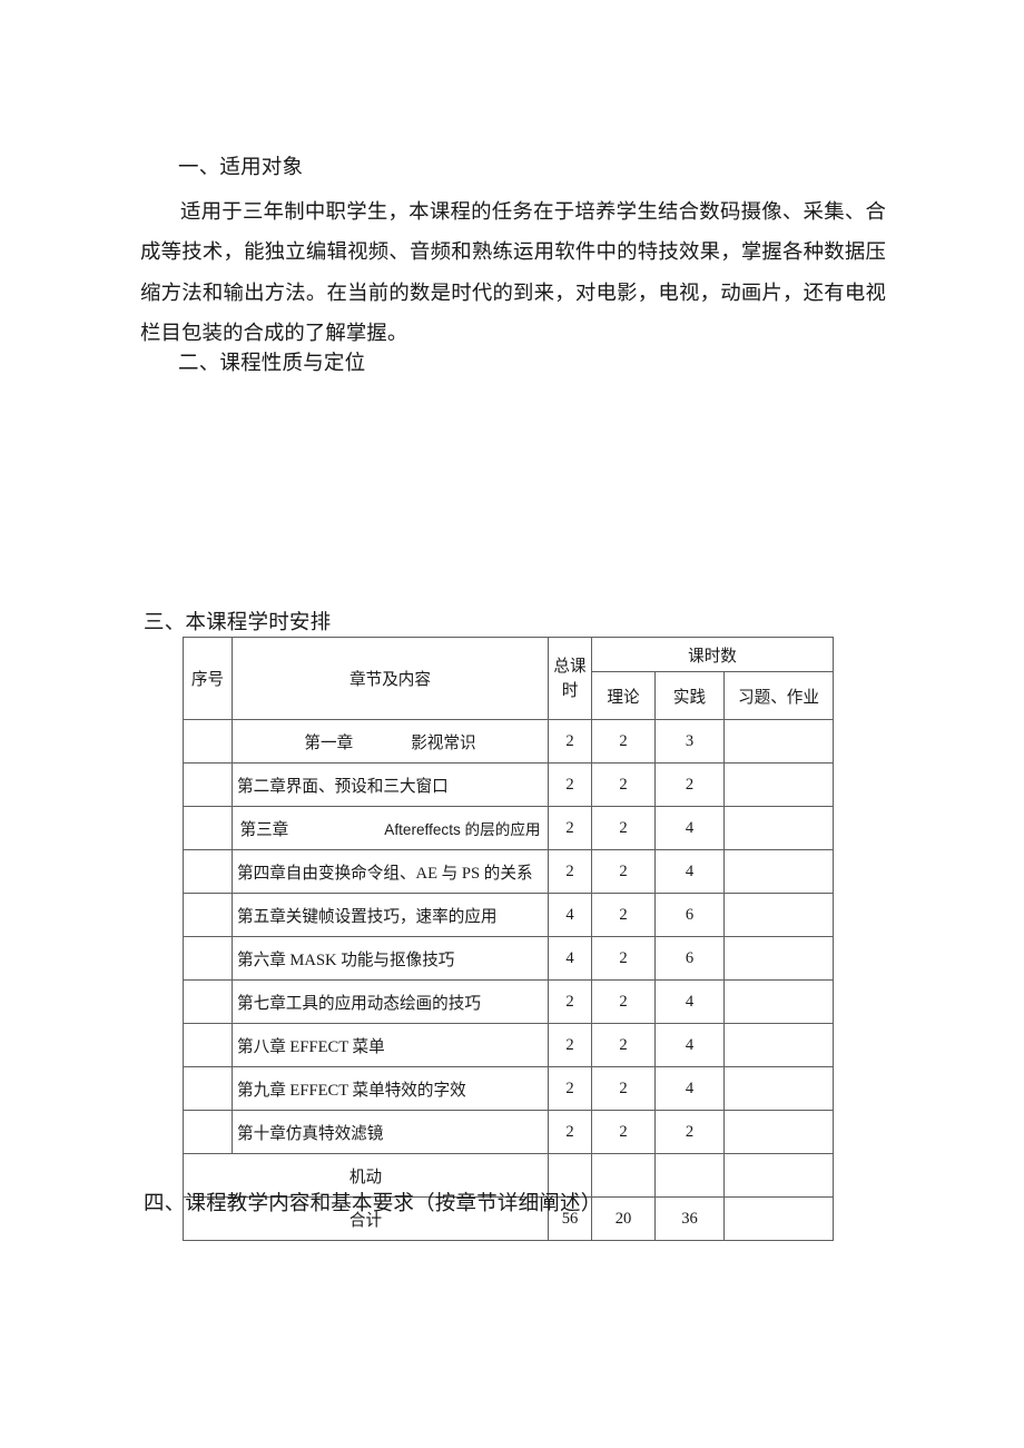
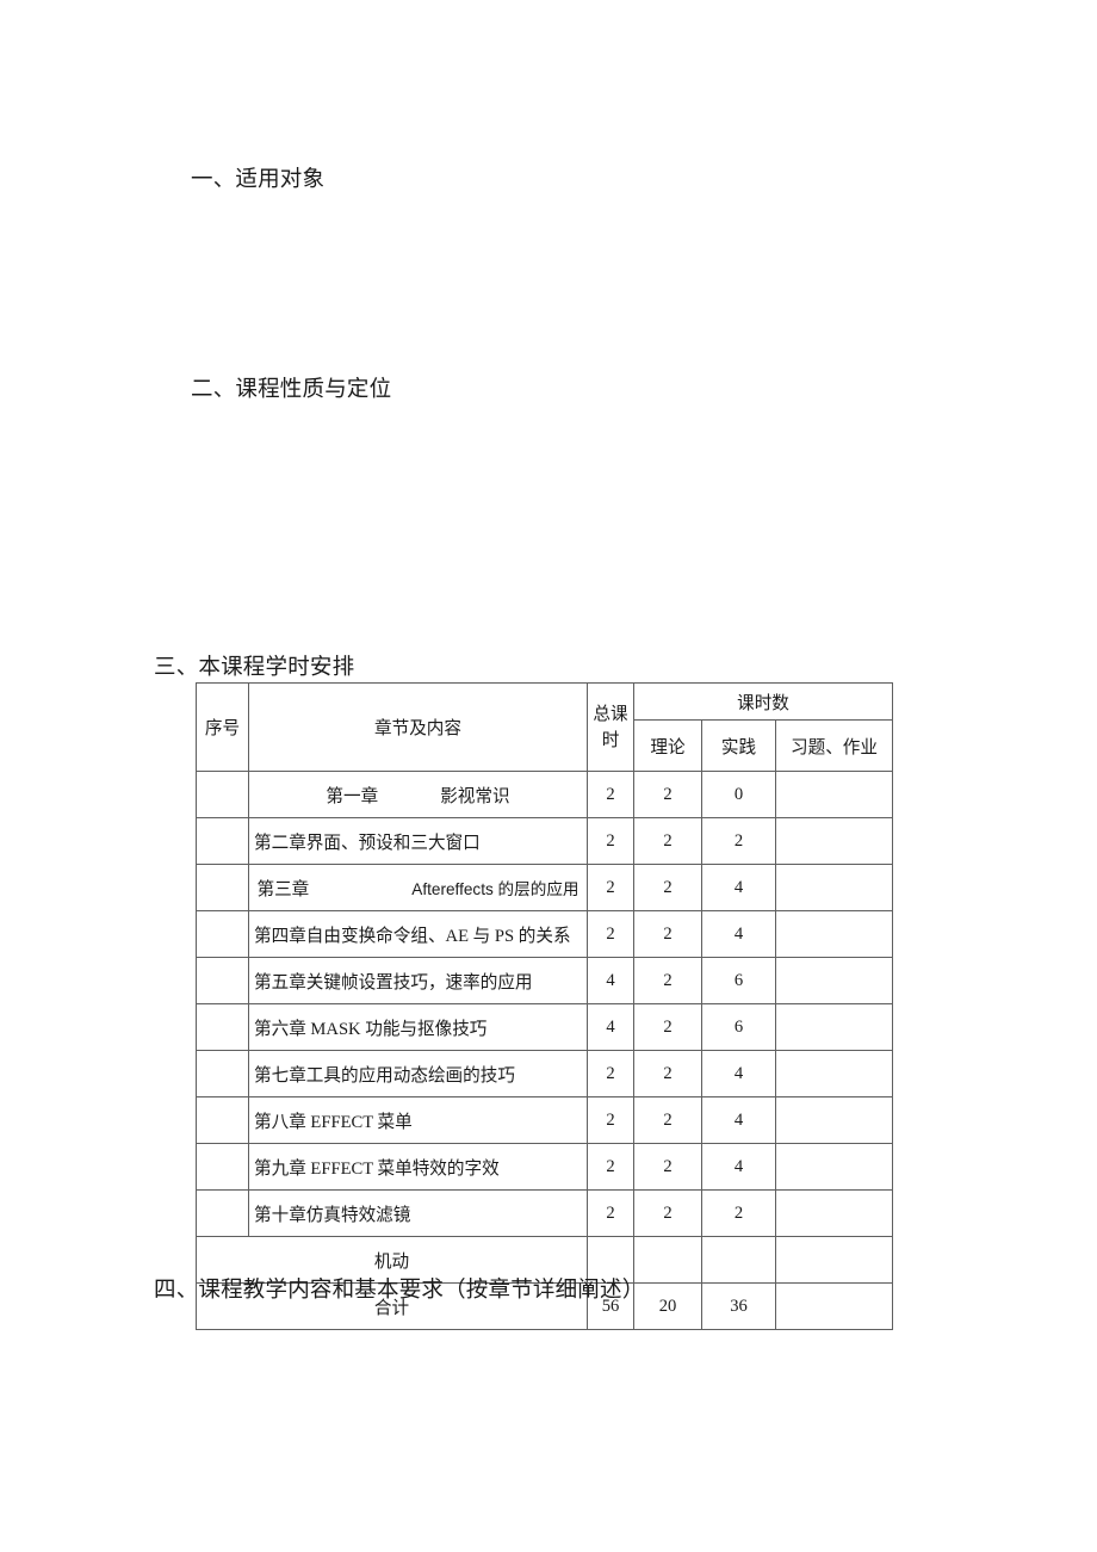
  一、适用对象
- 适用于三年制中职学生，本课程的任务在于培养学生结合数码摄像、采集、合成等技术，能独立编辑视频、音频和熟练运用软件中的特技效果，掌握各种数据压缩方法和输出方法。在当前的数是时代的到来，对电影，电视，动画片，还有电视栏目包装的合成的了解掌握。
  二、课程性质与定位
  三、本课程学时安排
  序号	章节及内容	总课 时	课时数
  理论	实践	习题、作业
- 	第一章 影视常识	2	2	3
+ 	第一章 影视常识	2	2	0
  	第二章界面、预设和三大窗口	2	2	2
  	第三章 Aftereffects 的层的应用	2	2	4
  	第四章自由变换命令组、AE 与 PS 的关系	2	2	4
  	第五章关键帧设置技巧，速率的应用	4	2	6
  	第六章 MASK 功能与抠像技巧	4	2	6
  	第七章工具的应用动态绘画的技巧	2	2	4
  	第八章 EFFECT 菜单	2	2	4
  	第九章 EFFECT 菜单特效的字效	2	2	4
  	第十章仿真特效滤镜	2	2	2
  机动
  合计	56	20	36
  四、课程教学内容和基本要求（按章节详细阐述）
